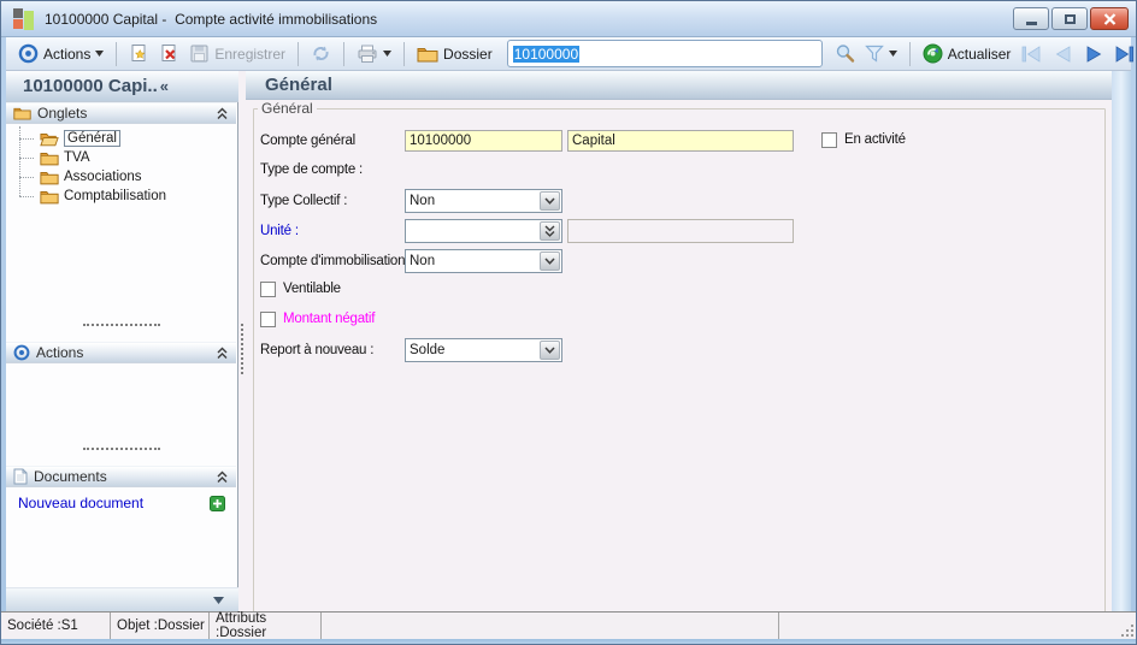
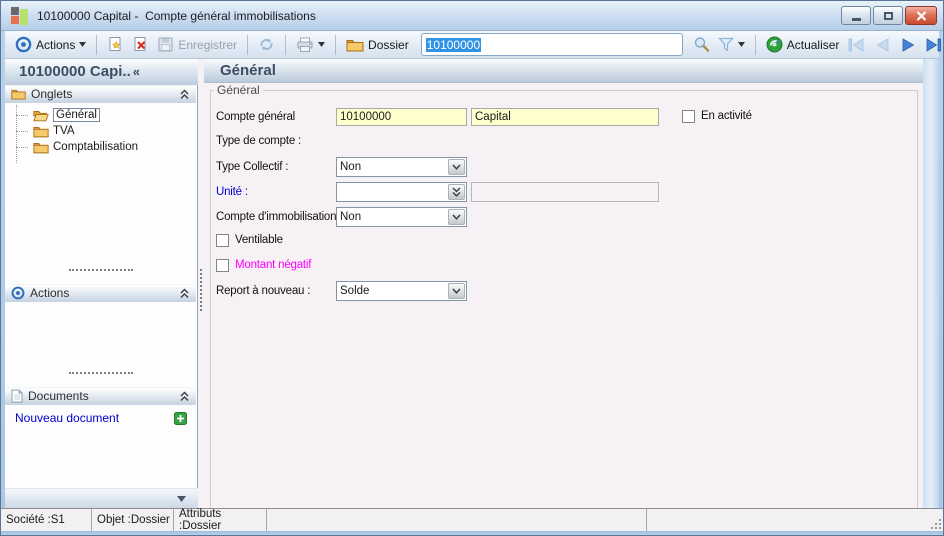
- 10100000 Capital - Compte activité immobilisations
+ 10100000 Capital - Compte général immobilisations
  Actions
  Enregistrer
  Dossier
  10100000
  Actualiser
  10100000 Capi..
  «
  Onglets
  Général
  TVA
- Associations
  Comptabilisation
  Actions
  Documents
  Nouveau document
  Général
  Général
  Compte général
  10100000
  Capital
  En activité
  Type de compte :
  Type Collectif :
  Non
  Unité :
  Compte d'immobilisation
  Non
  Ventilable
  Montant négatif
  Report à nouveau :
  Solde
  Société :S1
  Objet :Dossier
  Attributs :Dossier
